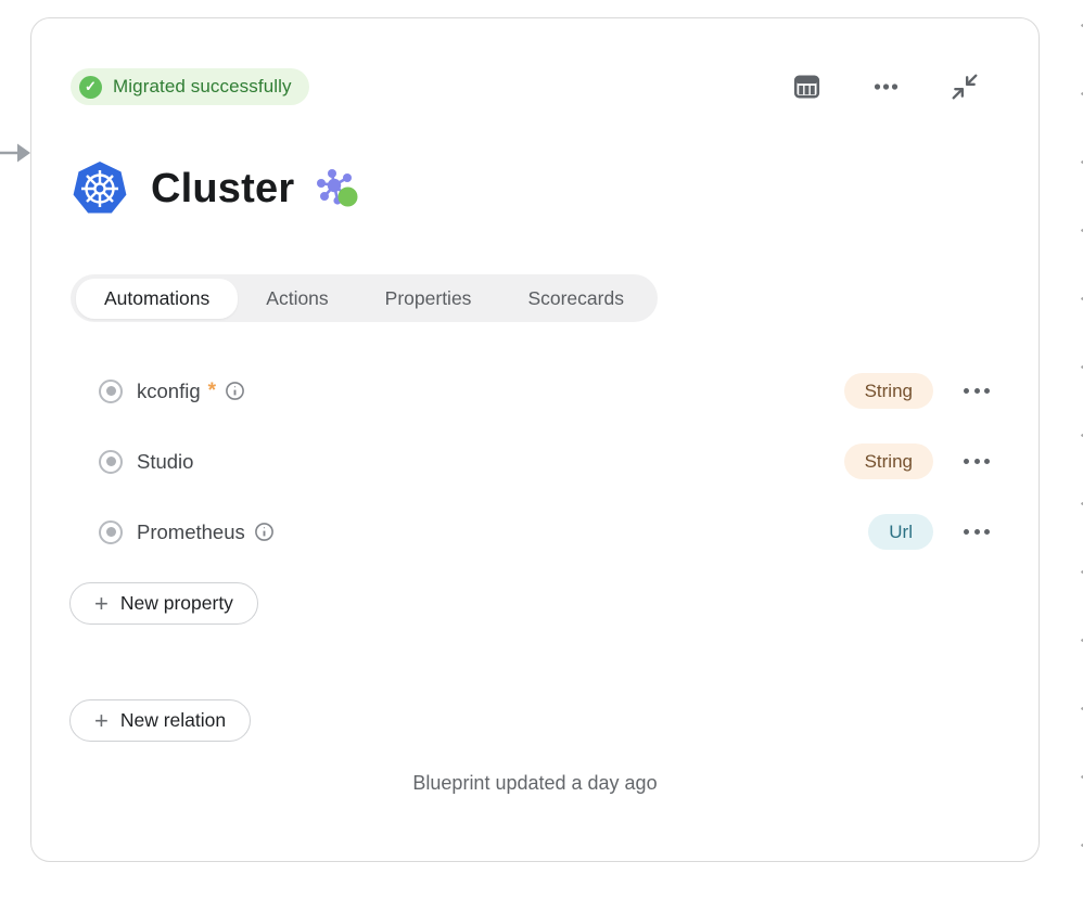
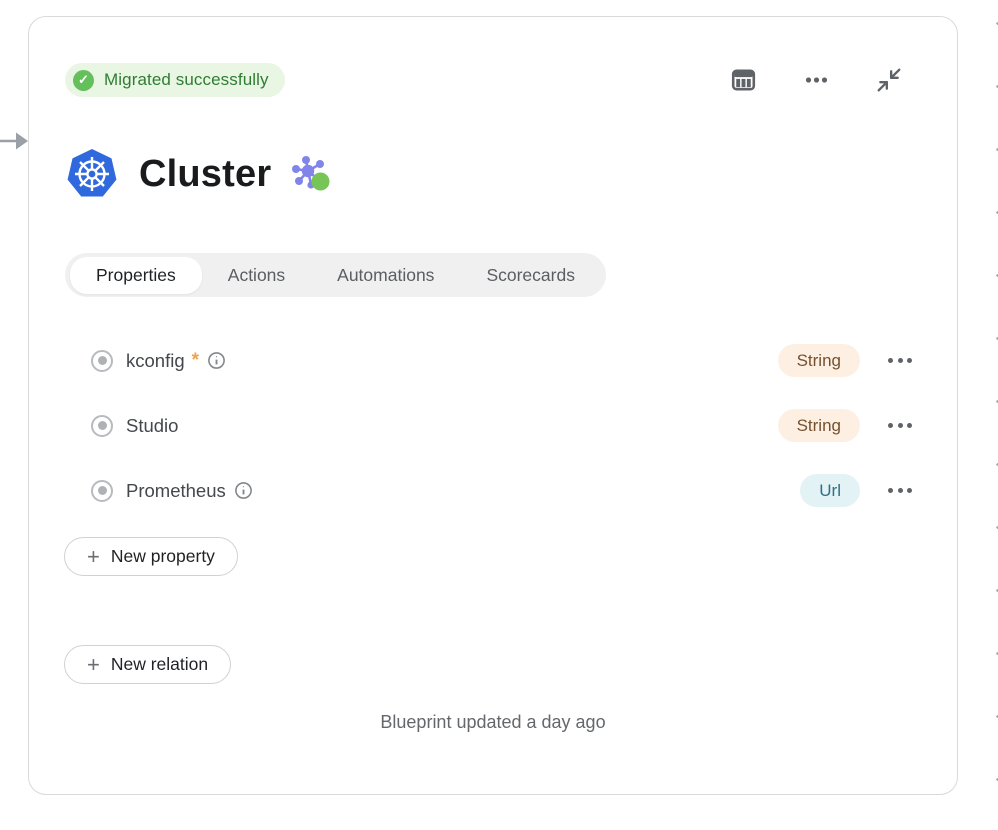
  ✓
  Migrated successfully
  Cluster
- Automations
+ Properties
  Actions
- Properties
+ Automations
  Scorecards
  kconfig
  *
  String
  Studio
  String
  Prometheus
  Url
  +
  New property
  +
  New relation
  Blueprint updated a day ago
